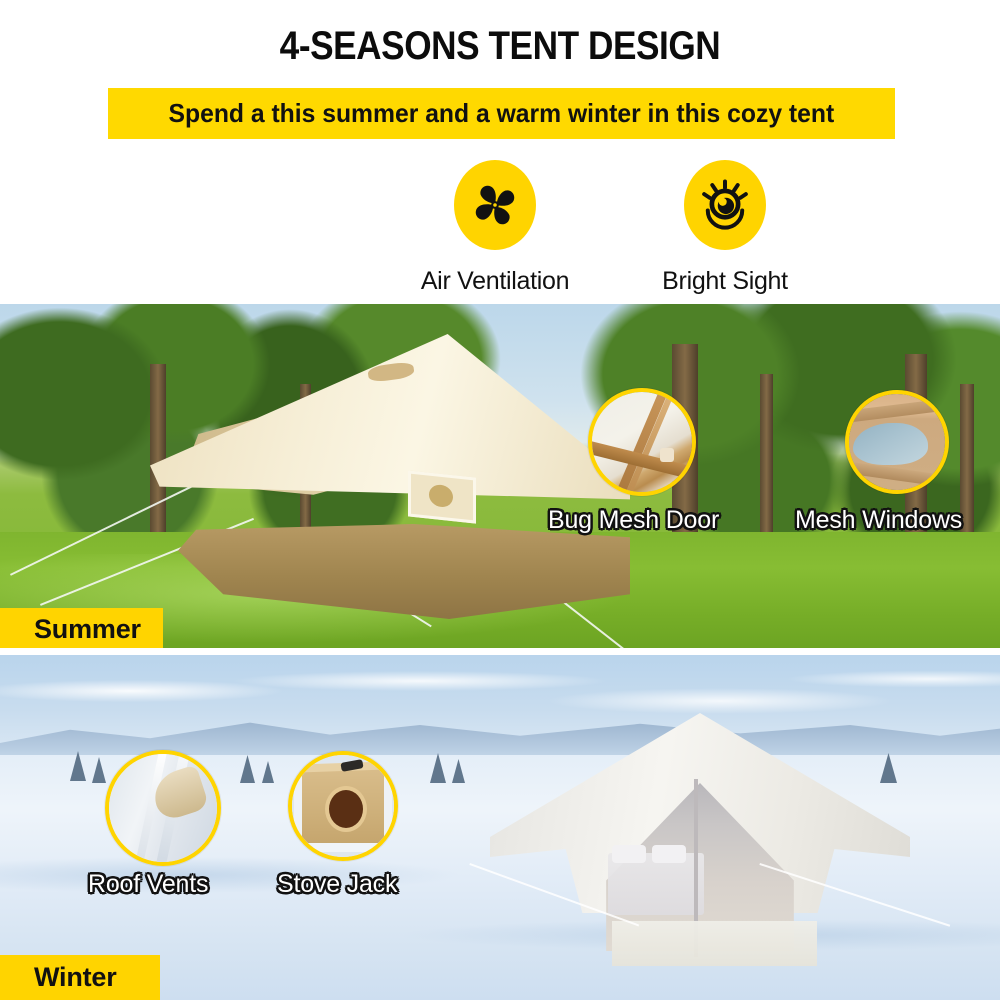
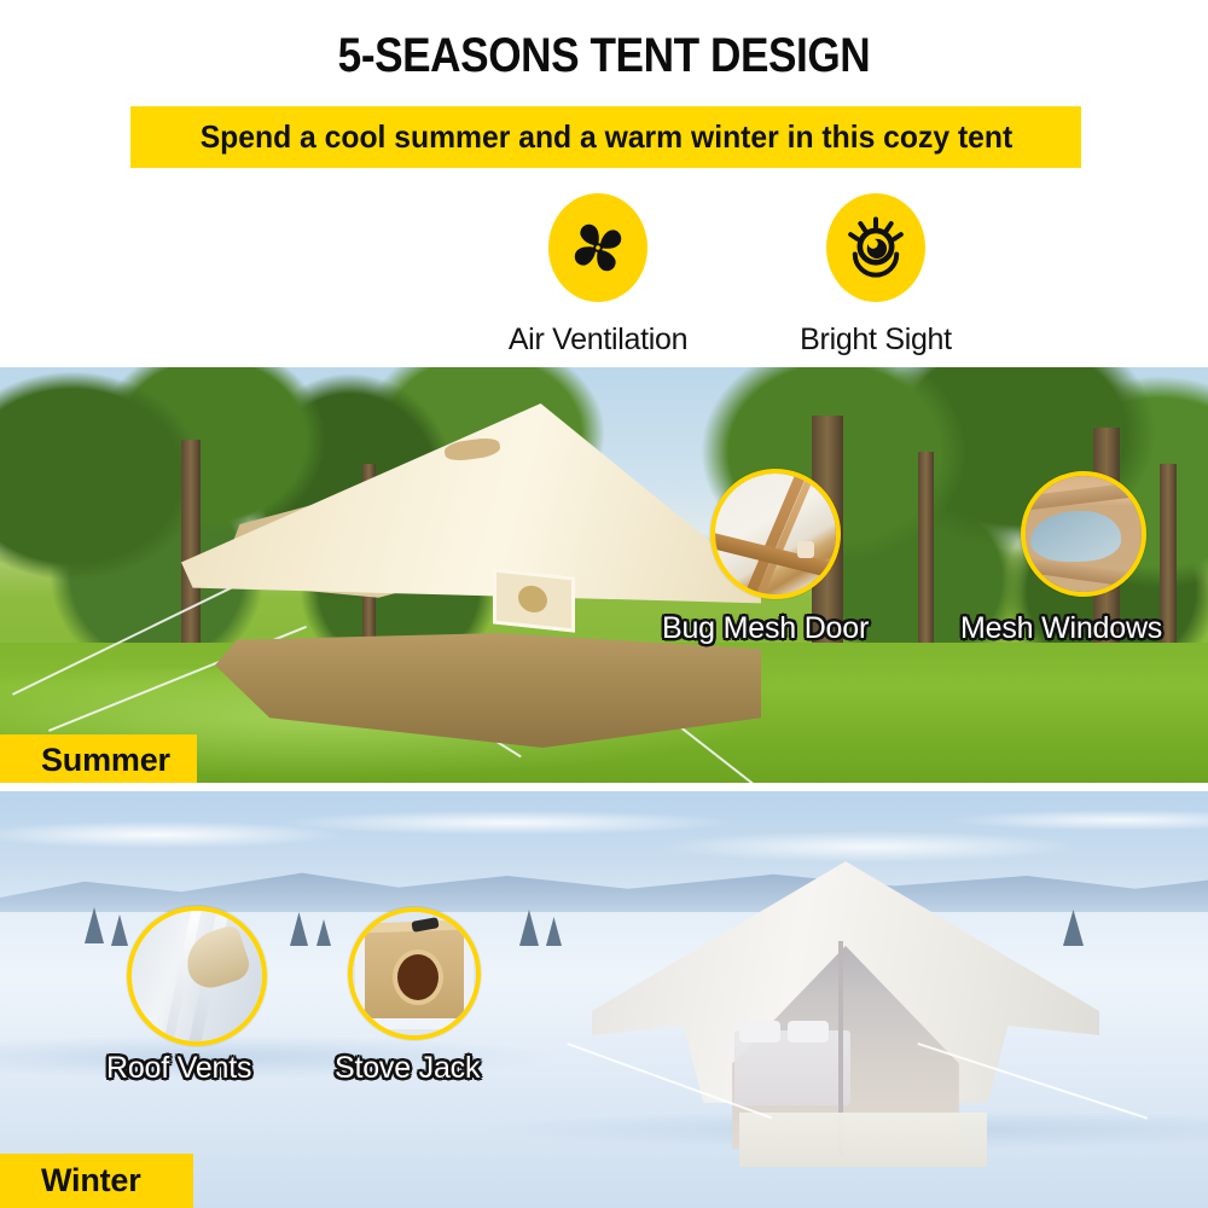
- 4-SEASONS TENT DESIGN
+ 5-SEASONS TENT DESIGN
- Spend a this summer and a warm winter in this cozy tent
+ Spend a cool summer and a warm winter in this cozy tent
  Air Ventilation
  Bright Sight
  Bug Mesh Door
  Mesh Windows
  Summer
  Roof Vents
  Stove Jack
  Winter
